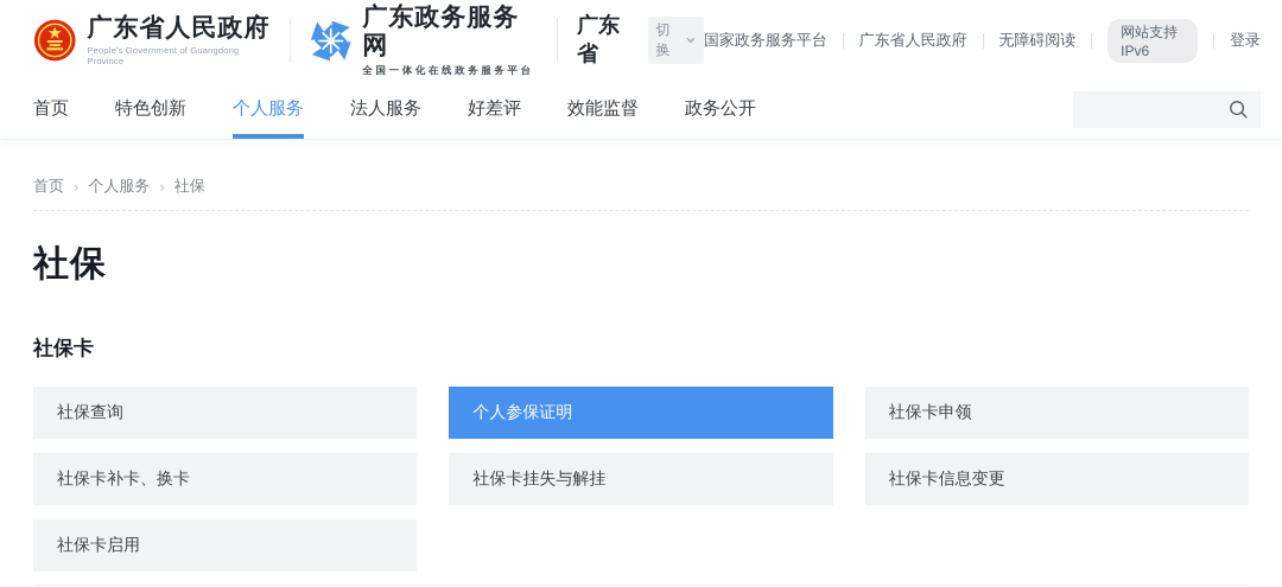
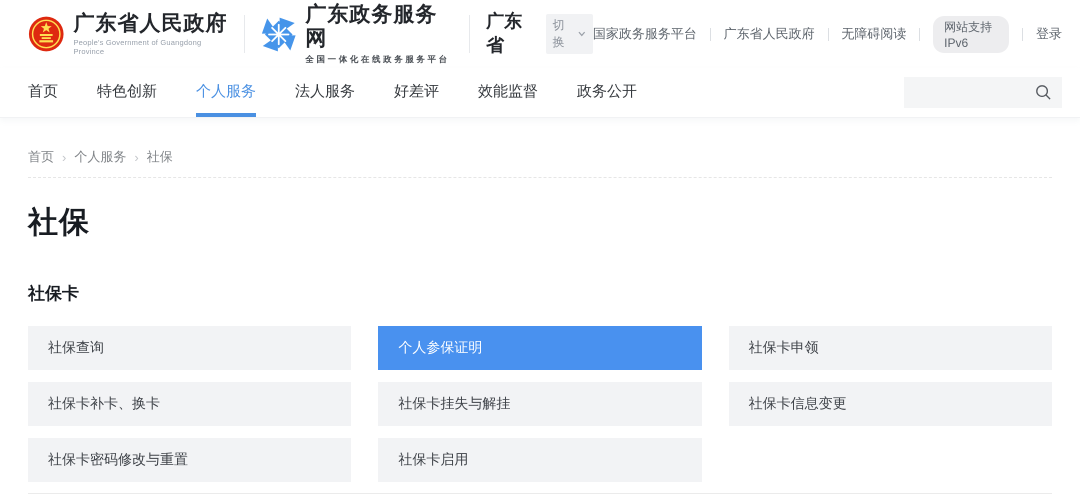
  广东省人民政府
  People's Government of Guangdong Province
  广东政务服务网
  全国一体化在线政务服务平台
  广东省
  切换
  国家政务服务平台
  广东省人民政府
  无障碍阅读
  网站支持IPv6
  登录
  首页
  特色创新
  个人服务
  法人服务
  好差评
  效能监督
  政务公开
  首页
  ›
  个人服务
  ›
  社保
  社保
  社保卡
  社保查询
  个人参保证明
  社保卡申领
  社保卡补卡、换卡
  社保卡挂失与解挂
  社保卡信息变更
+ 社保卡密码修改与重置
  社保卡启用
